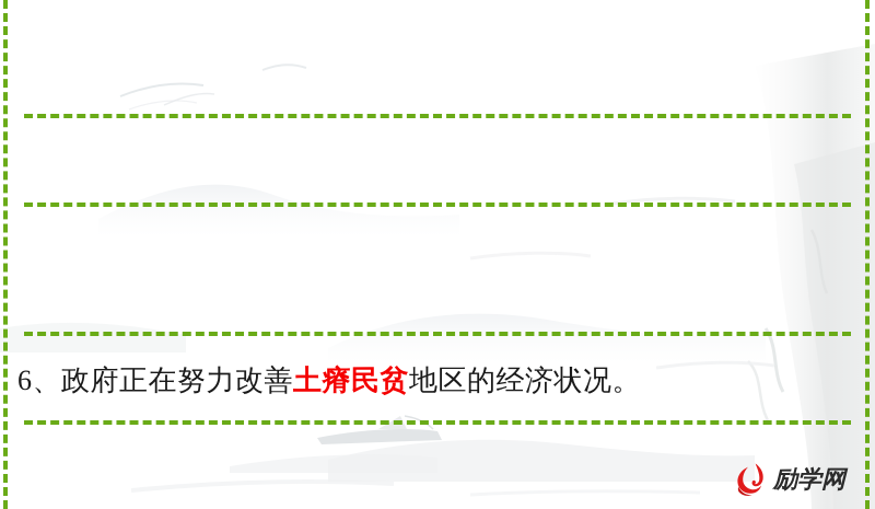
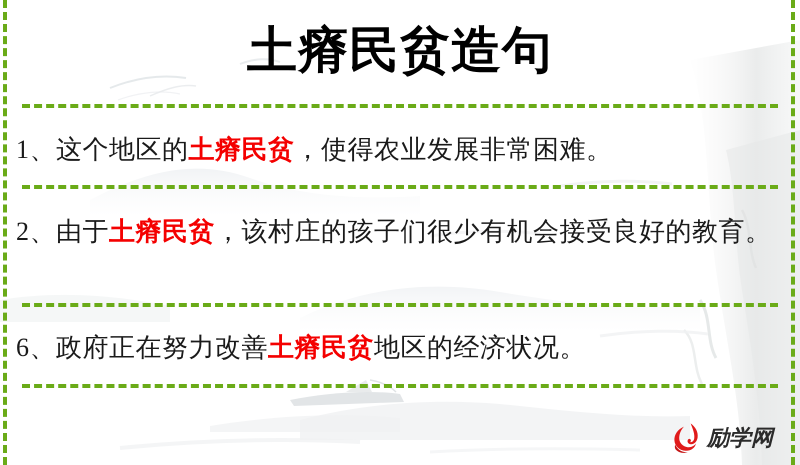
+ 土瘠民贫造句
+ 1、这个地区的土瘠民贫，使得农业发展非常困难。
+ 2、由于土瘠民贫，该村庄的孩子们很少有机会接受良好的教育。
  6、政府正在努力改善土瘠民贫地区的经济状况。
  励学网
